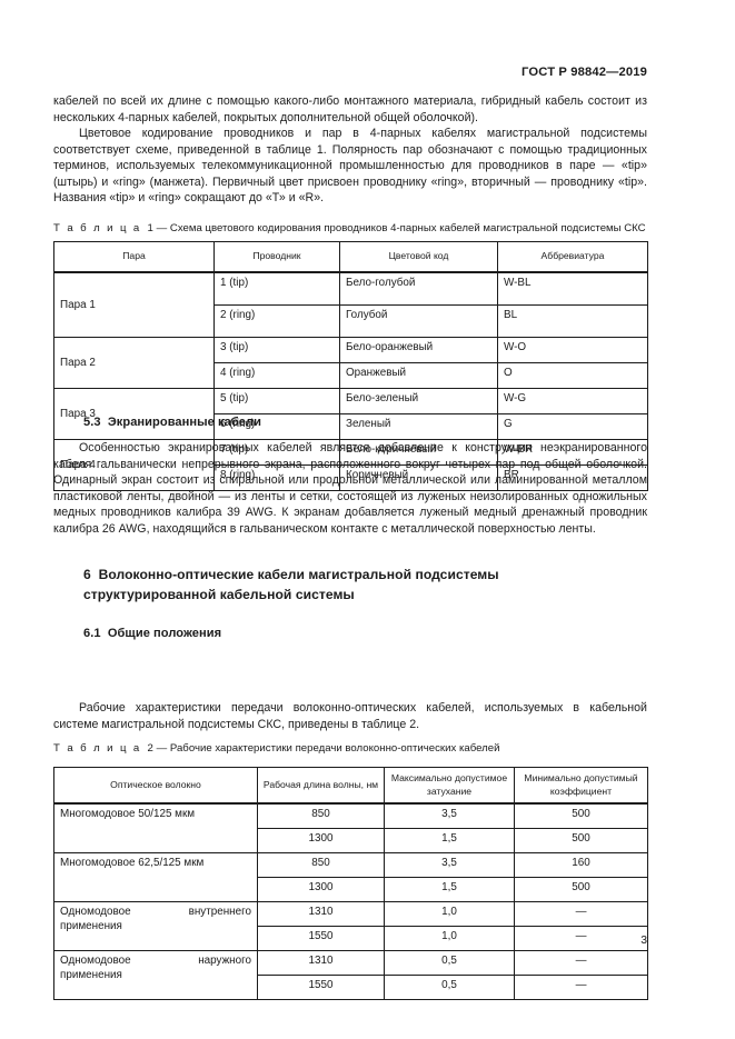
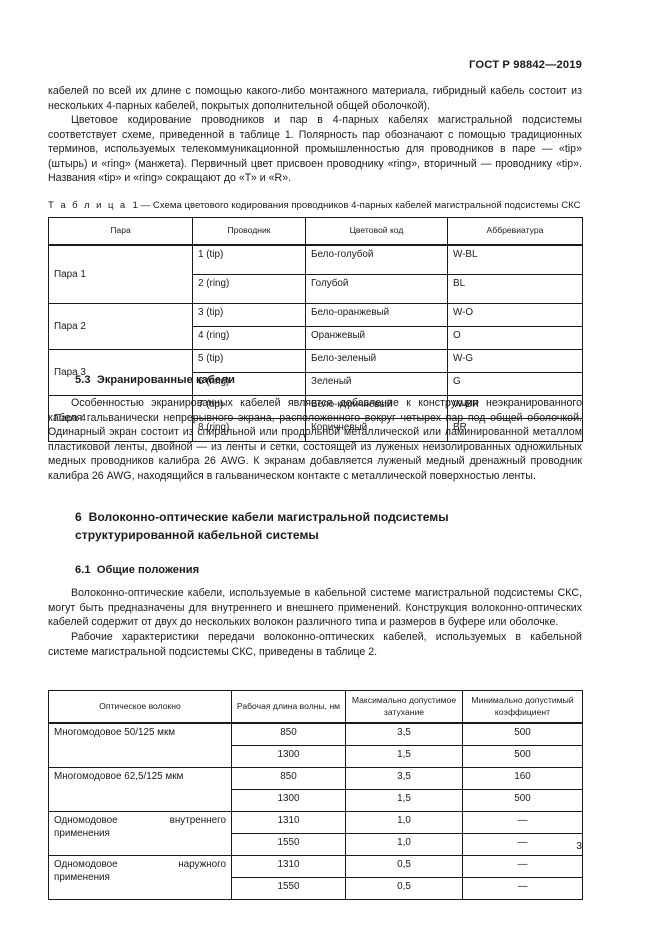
  ГОСТ Р 98842—2019
  кабелей по всей их длине с помощью какого-либо монтажного материала, гибридный кабель состоит из нескольких 4-парных кабелей, покрытых дополнительной общей оболочкой).
  Цветовое кодирование проводников и пар в 4-парных кабелях магистральной подсистемы соответствует схеме, приведенной в таблице 1. Полярность пар обозначают с помощью традиционных терминов, используемых телекоммуникационной промышленностью для проводников в паре — «tip» (штырь) и «ring» (манжета). Первичный цвет присвоен проводнику «ring», вторичный — проводнику «tip». Названия «tip» и «ring» сокращают до «Т» и «R».
  Т а б л и ц а 1 — Схема цветового кодирования проводников 4-парных кабелей магистральной подсистемы СКС
  Пара	Проводник	Цветовой код	Аббревиатура
  Пара 1	1 (tip)	Бело-голубой	W-BL
  2 (ring)	Голубой	BL
  Пара 2	3 (tip)	Бело-оранжевый	W-O
  4 (ring)	Оранжевый	O
  Пара 3	5 (tip)	Бело-зеленый	W-G
  6 (ring)	Зеленый	G
  Пара 4	7 (tip)	Бело-коричневый	W-BR
  8 (ring)	Коричневый	BR
  5.3 Экранированные кабели
- Особенностью экранированных кабелей является добавление к конструкции неэкранированного кабеля гальванически непрерывного экрана, расположенного вокруг четырех пар под общей оболочкой. Одинарный экран состоит из спиральной или продольной металлической или ламинированной металлом пластиковой ленты, двойной — из ленты и сетки, состоящей из луженых неизолированных одножильных медных проводников калибра 39 AWG. К экранам добавляется луженый медный дренажный проводник калибра 26 AWG, находящийся в гальваническом контакте с металлической поверхностью ленты.
+ Особенностью экранированных кабелей является добавление к конструкции неэкранированного кабеля гальванически непрерывного экрана, расположенного вокруг четырех пар под общей оболочкой. Одинарный экран состоит из спиральной или продольной металлической или ламинированной металлом пластиковой ленты, двойной — из ленты и сетки, состоящей из луженых неизолированных одножильных медных проводников калибра 26 AWG. К экранам добавляется луженый медный дренажный проводник калибра 26 AWG, находящийся в гальваническом контакте с металлической поверхностью ленты.
  6 Волоконно-оптические кабели магистральной подсистемы
  структурированной кабельной системы
  6.1 Общие положения
+ Волоконно-оптические кабели, используемые в кабельной системе магистральной подсистемы СКС, могут быть предназначены для внутреннего и внешнего применений. Конструкция волоконно-оптических кабелей содержит от двух до нескольких волокон различного типа и размеров в буфере или оболочке.
  Рабочие характеристики передачи волоконно-оптических кабелей, используемых в кабельной системе магистральной подсистемы СКС, приведены в таблице 2.
- Т а б л и ц а 2 — Рабочие характеристики передачи волоконно-оптических кабелей
  Оптическое волокно	Рабочая длина волны, нм	Максимально допустимое затухание	Минимально допустимый коэффициент
  Многомодовое 50/125 мкм	850	3,5	500
  1300	1,5	500
  Многомодовое 62,5/125 мкм	850	3,5	160
  1300	1,5	500
  Одномодовое внутреннего применения	1310	1,0	—
  1550	1,0	—
  Одномодовое наружного применения	1310	0,5	—
  1550	0,5	—
  3
